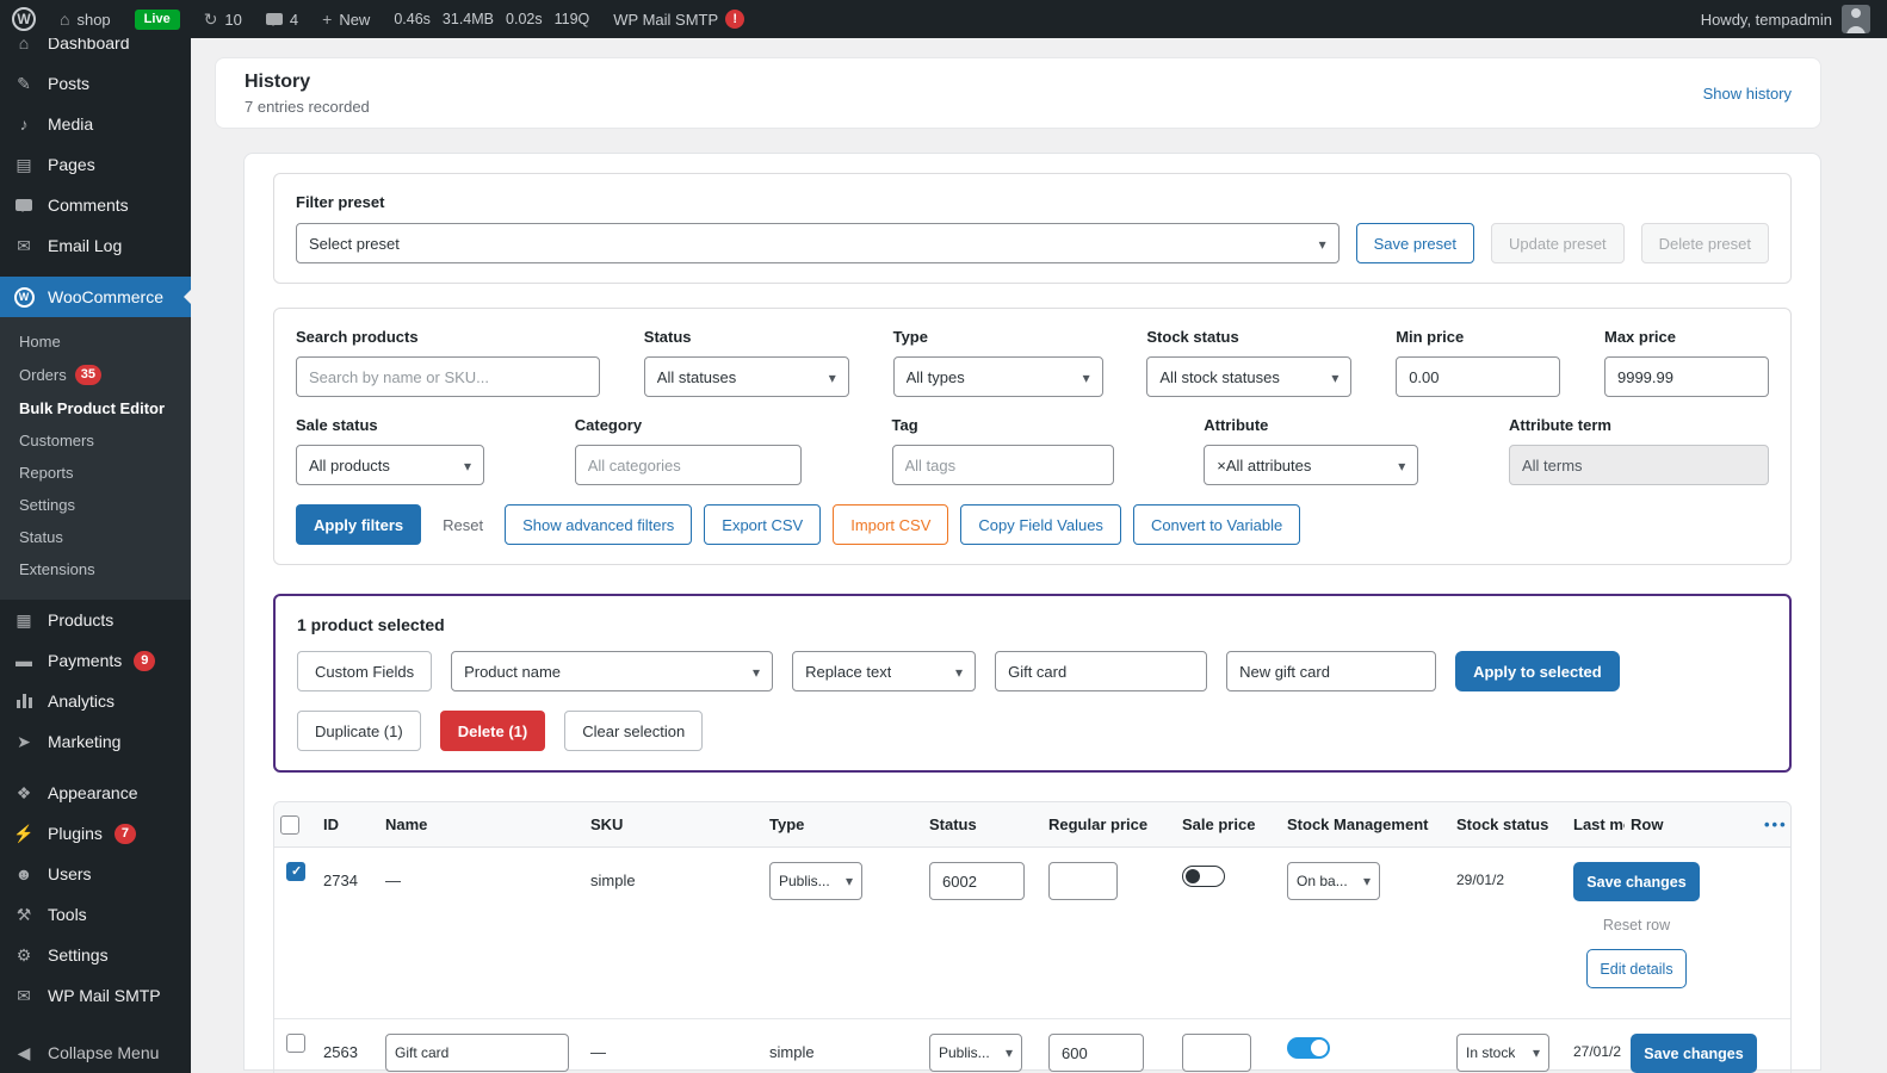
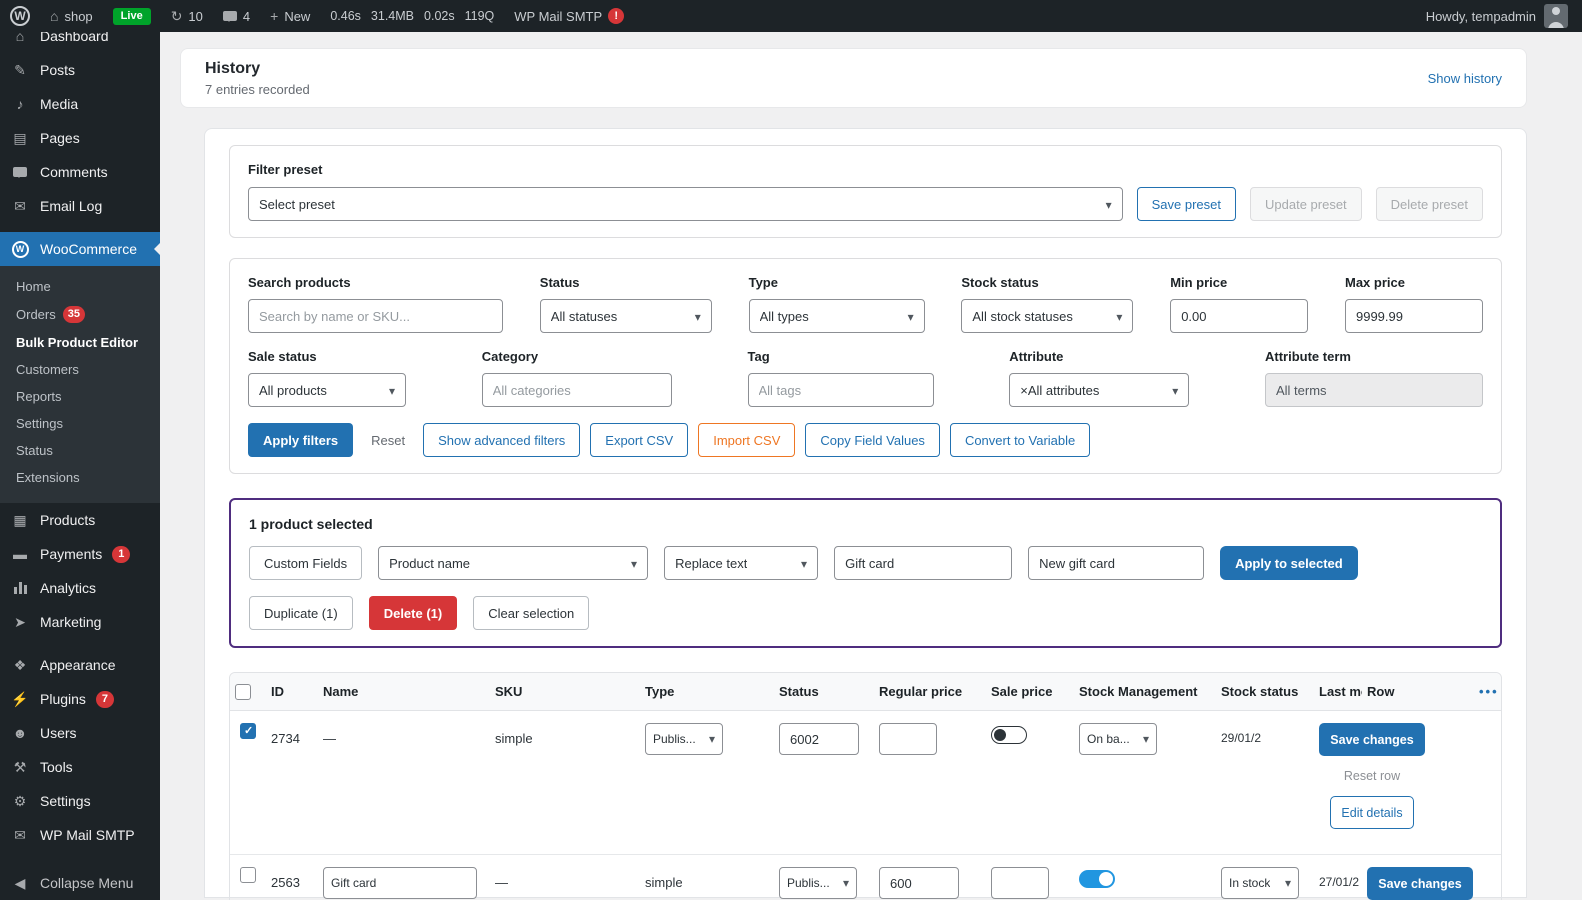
  W
  ⌂
  shop
  Live
  ↻
  10
  4
  +
  New
  0.46s
  31.4MB
  0.02s
  119Q
  WP Mail SMTP
  !
  Howdy, tempadmin
  ⌂
  Dashboard
  ✎
  Posts
  ♪
  Media
  ▤
  Pages
  Comments
  ✉
  Email Log
  W
  WooCommerce
  Home
  Orders
  35
  Bulk Product Editor
  Customers
  Reports
  Settings
  Status
  Extensions
  ▦
  Products
  ▬
  Payments
- 9
+ 1
  Analytics
  ➤
  Marketing
  ❖
  Appearance
  ⚡
  Plugins
  7
  ☻
  Users
  ⚒
  Tools
  ⚙
  Settings
  ✉
  WP Mail SMTP
  ◀
  Collapse Menu
  History
  7 entries recorded
  Show history
  Filter preset
  Select preset
  Save preset
  Update preset
  Delete preset
  Search products
  Search by name or SKU...
  Status
  All statuses
  Type
  All types
  Stock status
  All stock statuses
  Min price
  0.00
  Max price
  9999.99
  Sale status
  All products
  Category
  All categories
  Tag
  All tags
  Attribute
  ×All attributes
  Attribute term
  All terms
  Apply filters
  Reset
  Show advanced filters
  Export CSV
  Import CSV
  Copy Field Values
  Convert to Variable
  1 product selected
  Custom Fields
  Product name
  Replace text
  Gift card
  New gift card
  Apply to selected
  Duplicate (1)
  Delete (1)
  Clear selection
  ID
  Name
  SKU
  Type
  Status
  Regular price
  Sale price
  Stock Management
  Stock status
  Row
  •••
  2734
  —
  simple
  Publis...
  6002
  On ba...
  29/01/2
  Save changes
  Reset row
  Edit details
  2563
  Gift card
  —
  simple
  Publis...
  600
  In stock
  27/01/2
  Save changes
